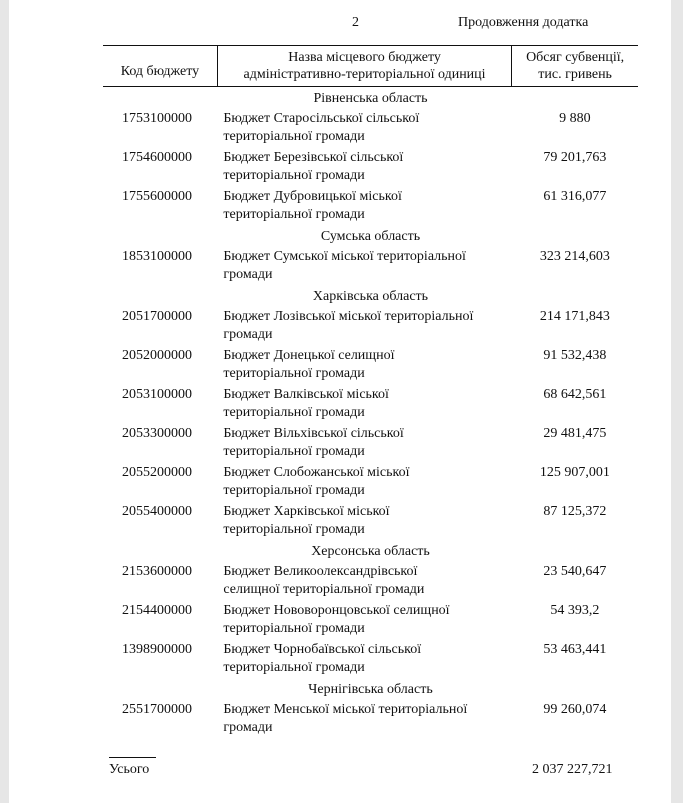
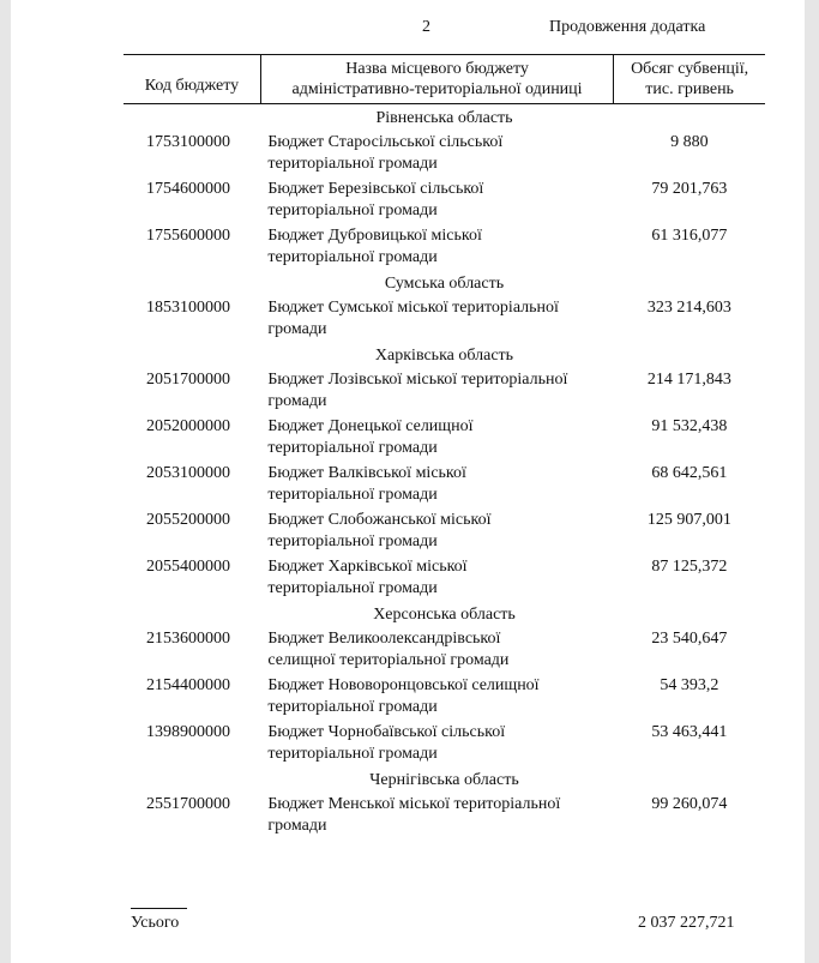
  2
  Продовження додатка
  Код бюджету	Назва місцевого бюджету адміністративно-територіальної одиниці	Обсяг субвенції, тис. гривень
  Рівненська область
  1753100000	Бюджет Старосільської сільськоїтериторіальної громади	9 880
  1754600000	Бюджет Березівської сільськоїтериторіальної громади	79 201,763
  1755600000	Бюджет Дубровицької міськоїтериторіальної громади	61 316,077
  Сумська область
  1853100000	Бюджет Сумської міської територіальноїгромади	323 214,603
  Харківська область
  2051700000	Бюджет Лозівської міської територіальноїгромади	214 171,843
  2052000000	Бюджет Донецької селищноїтериторіальної громади	91 532,438
  2053100000	Бюджет Валківської міськоїтериторіальної громади	68 642,561
- 2053300000	Бюджет Вільхівської сільськоїтериторіальної громади	29 481,475
  2055200000	Бюджет Слобожанської міськоїтериторіальної громади	125 907,001
  2055400000	Бюджет Харківської міськоїтериторіальної громади	87 125,372
  Херсонська область
  2153600000	Бюджет Великоолександрівськоїселищної територіальної громади	23 540,647
  2154400000	Бюджет Нововоронцовської селищноїтериторіальної громади	54 393,2
  1398900000	Бюджет Чорнобаївської сільськоїтериторіальної громади	53 463,441
  Чернігівська область
  2551700000	Бюджет Менської міської територіальноїгромади	99 260,074
  Усього
  2 037 227,721
